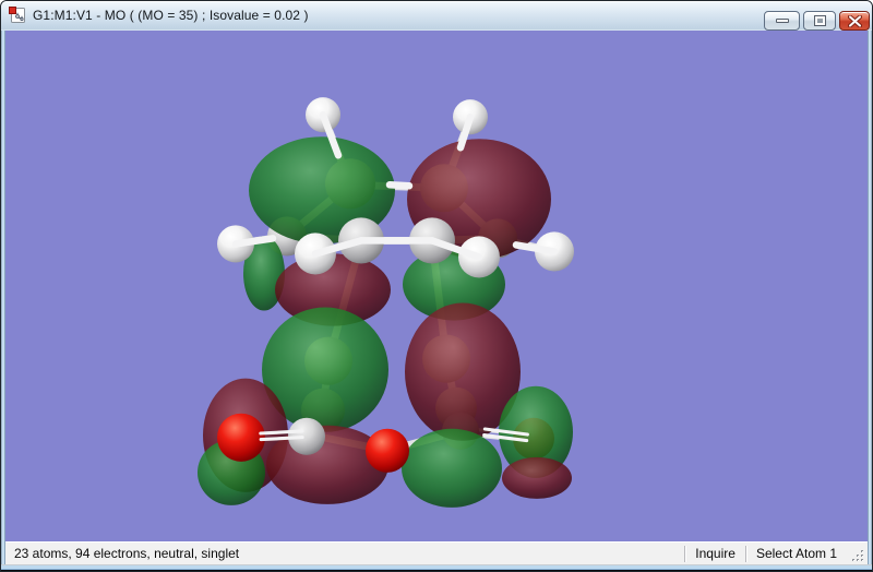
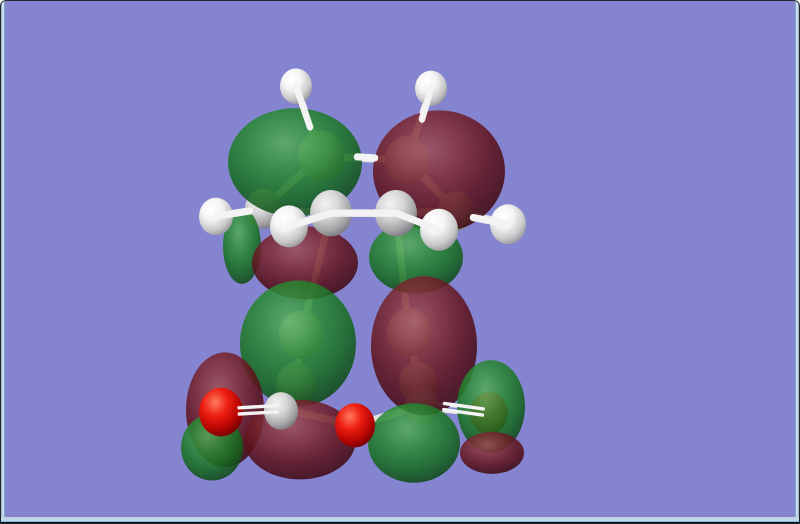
- G1:M1:V1 - MO ( (MO = 35) ; Isovalue = 0.02 )
- 23 atoms, 94 electrons, neutral, singlet
- Inquire
- Select Atom 1
